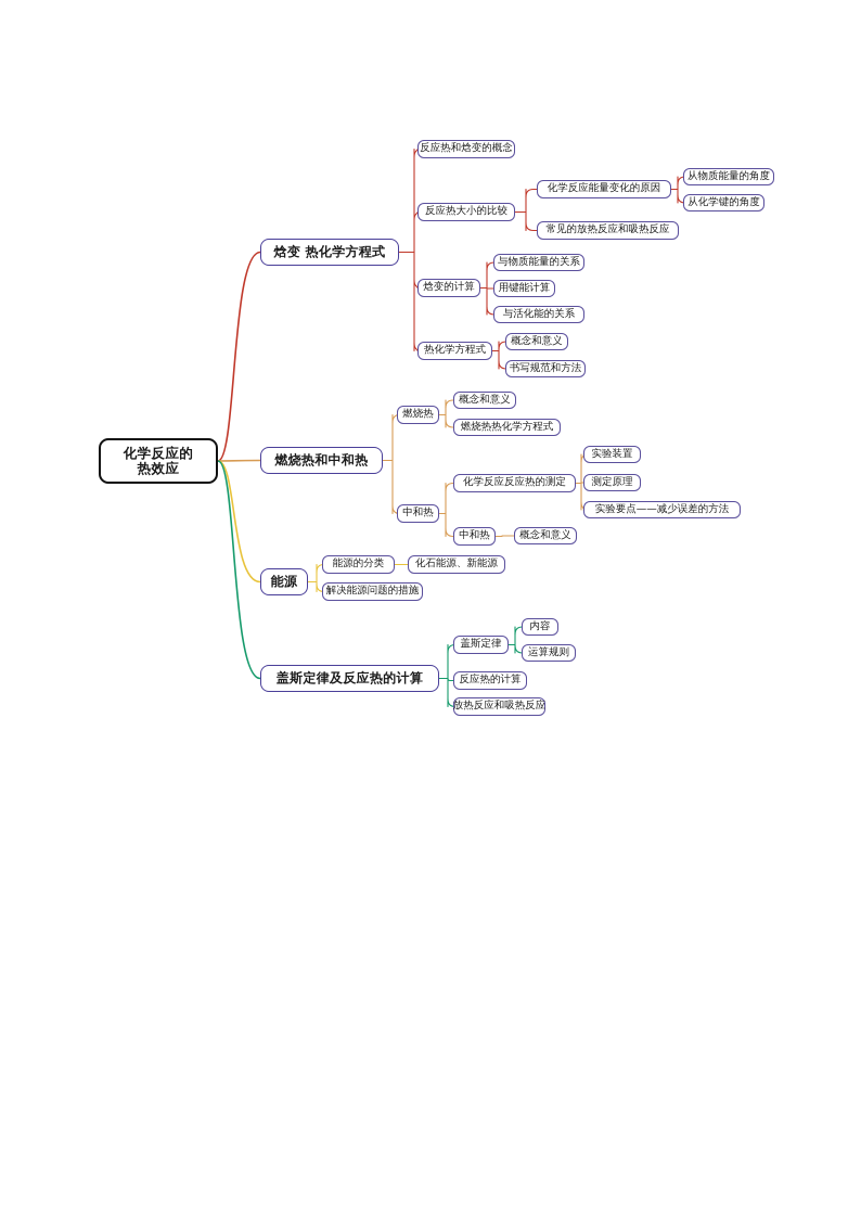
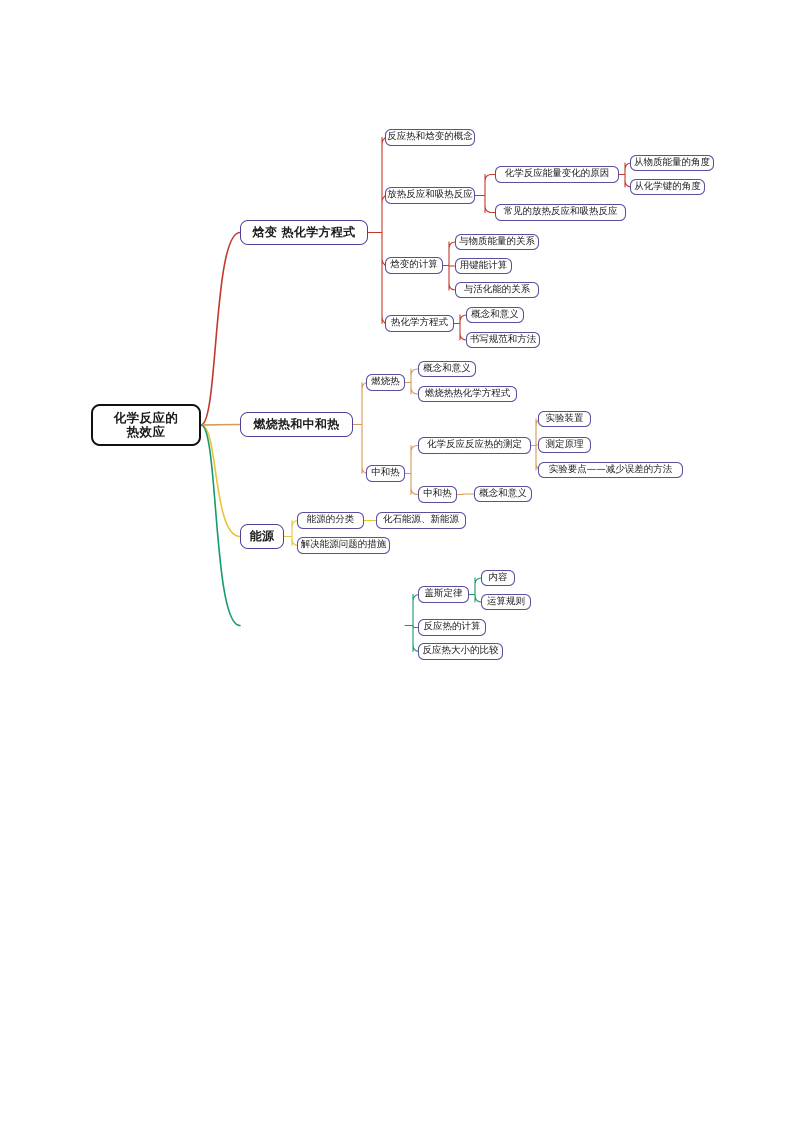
  化学反应的
  热效应
  焓变 热化学方程式
  反应热和焓变的概念
- 反应热大小的比较
+ 放热反应和吸热反应
  化学反应能量变化的原因
  从物质能量的角度
  从化学键的角度
  常见的放热反应和吸热反应
  焓变的计算
  与物质能量的关系
  用键能计算
  与活化能的关系
  热化学方程式
  概念和意义
  书写规范和方法
  燃烧热和中和热
  燃烧热
  概念和意义
  燃烧热热化学方程式
  中和热
  化学反应反应热的测定
  实验装置
  测定原理
  实验要点——减少误差的方法
  中和热
  概念和意义
  能源
  能源的分类
  化石能源、新能源
  解决能源问题的措施
- 盖斯定律及反应热的计算
  盖斯定律
  内容
  运算规则
  反应热的计算
- 放热反应和吸热反应
+ 反应热大小的比较
